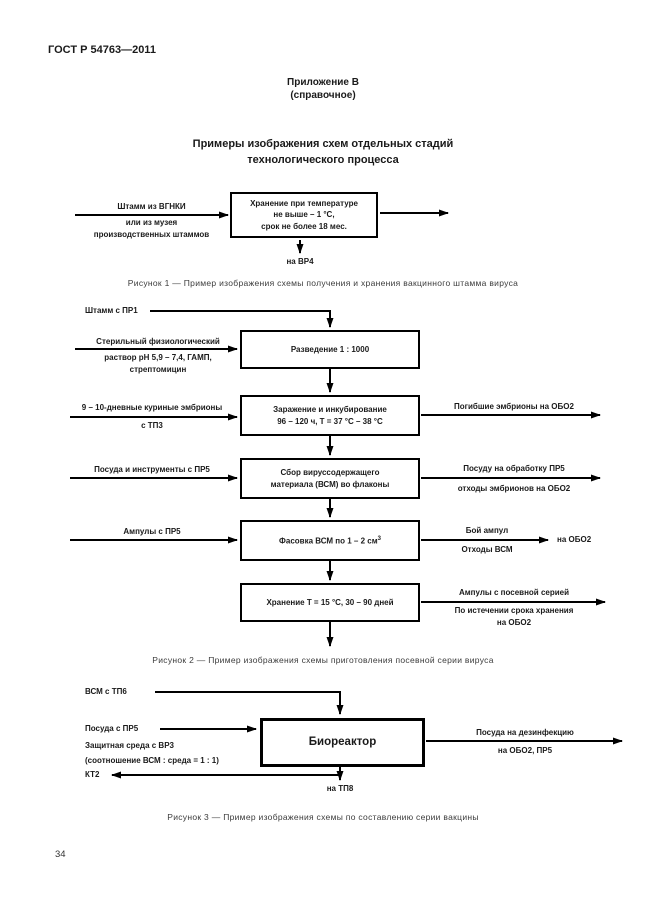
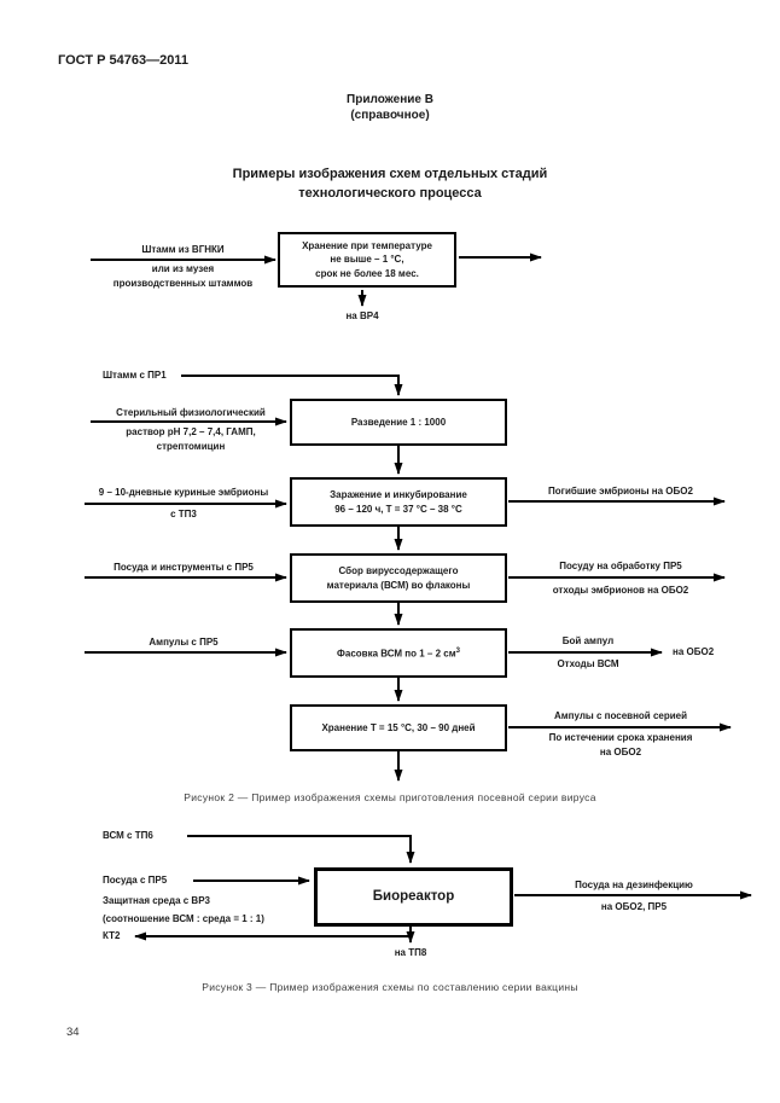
  ГОСТ Р 54763—2011
  Приложение В
  (справочное)
  Примеры изображения схем отдельных стадий
  технологического процесса
  Штамм из ВГНКИ
  или из музея
  производственных штаммов
  Хранение при температуре
  не выше – 1 °С,
  срок не более 18 мес.
  на ВР4
- Рисунок 1 — Пример изображения схемы получения и хранения вакцинного штамма вируса
  Штамм с ПР1
  Стерильный физиологический
- раствор pH 5,9 – 7,4, ГАМП,
+ раствор pH 7,2 – 7,4, ГАМП,
  стрептомицин
  Разведение 1 : 1000
  9 – 10-дневные куриные эмбрионы
  с ТП3
  Заражение и инкубирование
  96 – 120 ч, Т = 37 °С – 38 °С
  Погибшие эмбрионы на ОБО2
  Посуда и инструменты с ПР5
  Сбор вируссодержащего
  материала (ВСМ) во флаконы
  Посуду на обработку ПР5
  отходы эмбрионов на ОБО2
  Ампулы с ПР5
  Фасовка ВСМ по 1 – 2 см
  Бой ампул
  Отходы ВСМ
  на ОБО2
  Хранение Т = 15 °С, 30 – 90 дней
  Ампулы с посевной серией
  По истечении срока хранения
  на ОБО2
  Рисунок 2 — Пример изображения схемы приготовления посевной серии вируса
  ВСМ с ТП6
  Посуда с ПР5
  Защитная среда с ВР3
  (соотношение ВСМ : среда = 1 : 1)
  Биореактор
  Посуда на дезинфекцию
  на ОБО2, ПР5
  КТ2
  на ТП8
  Рисунок 3 — Пример изображения схемы по составлению серии вакцины
  34
